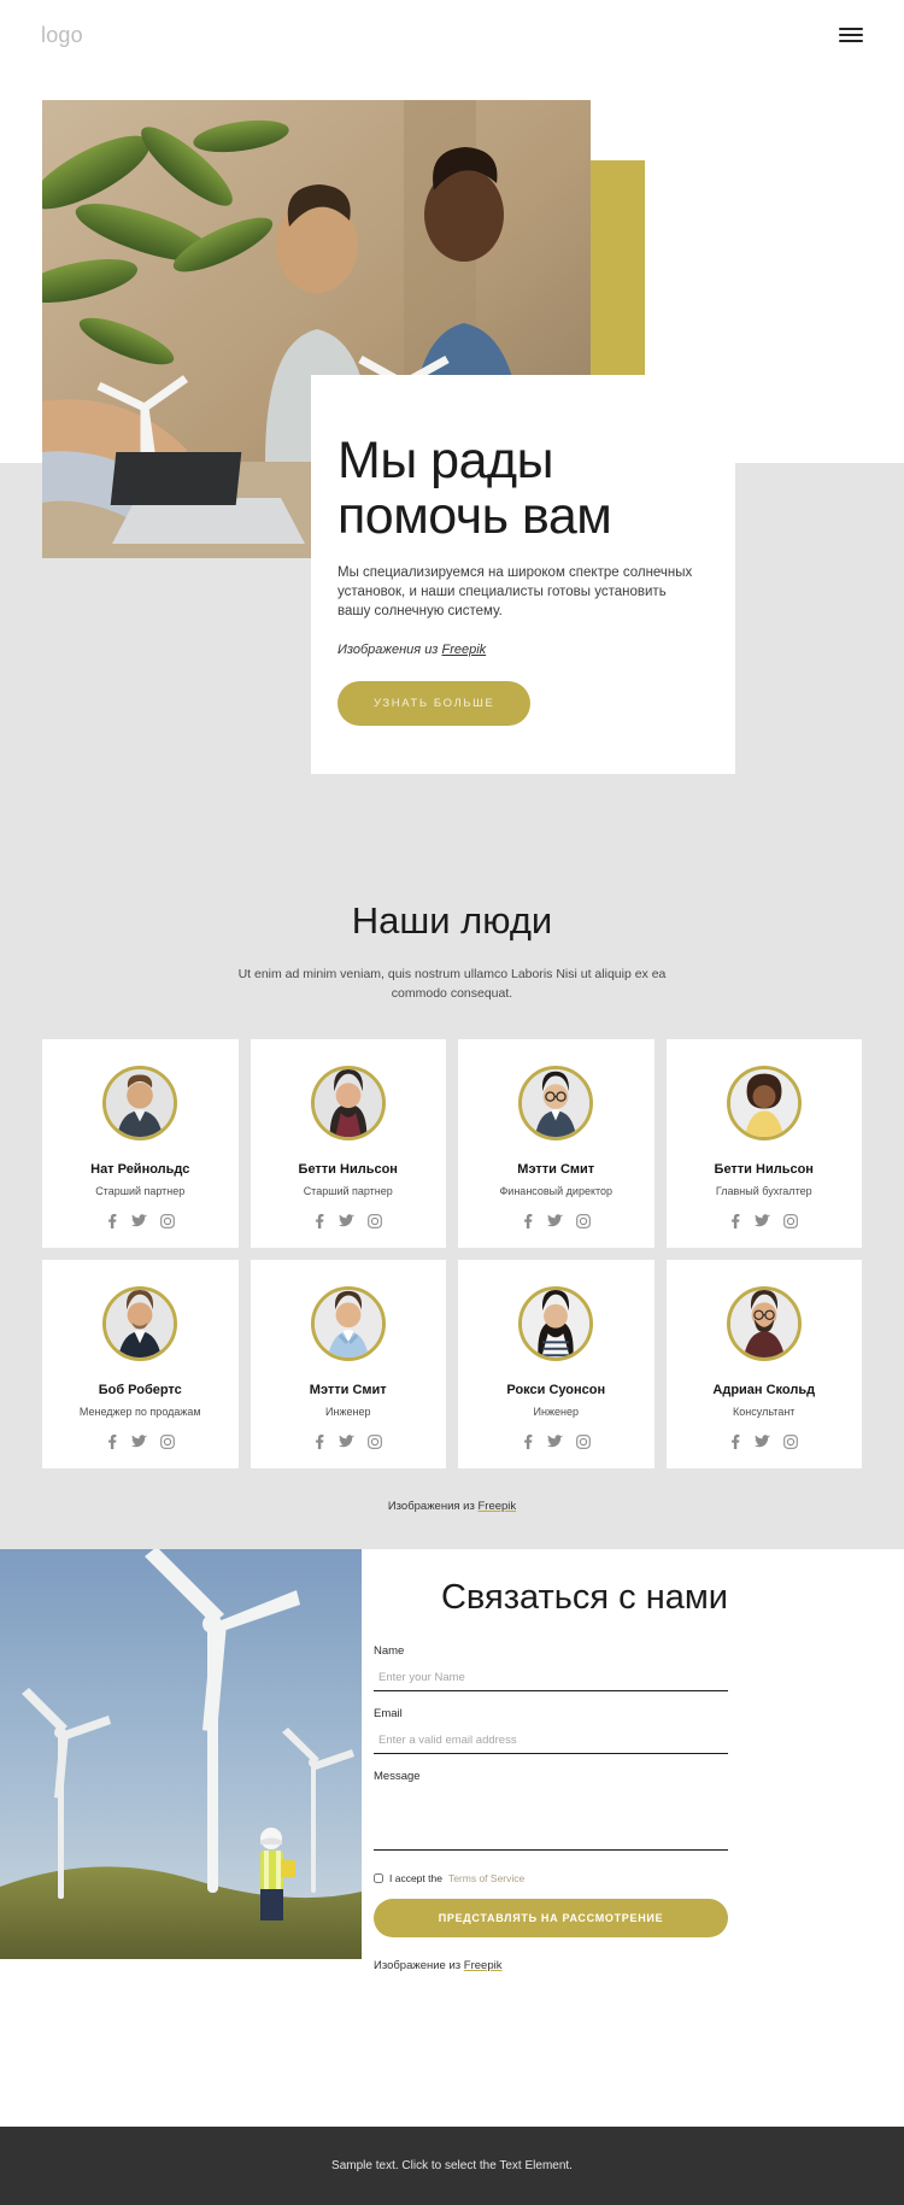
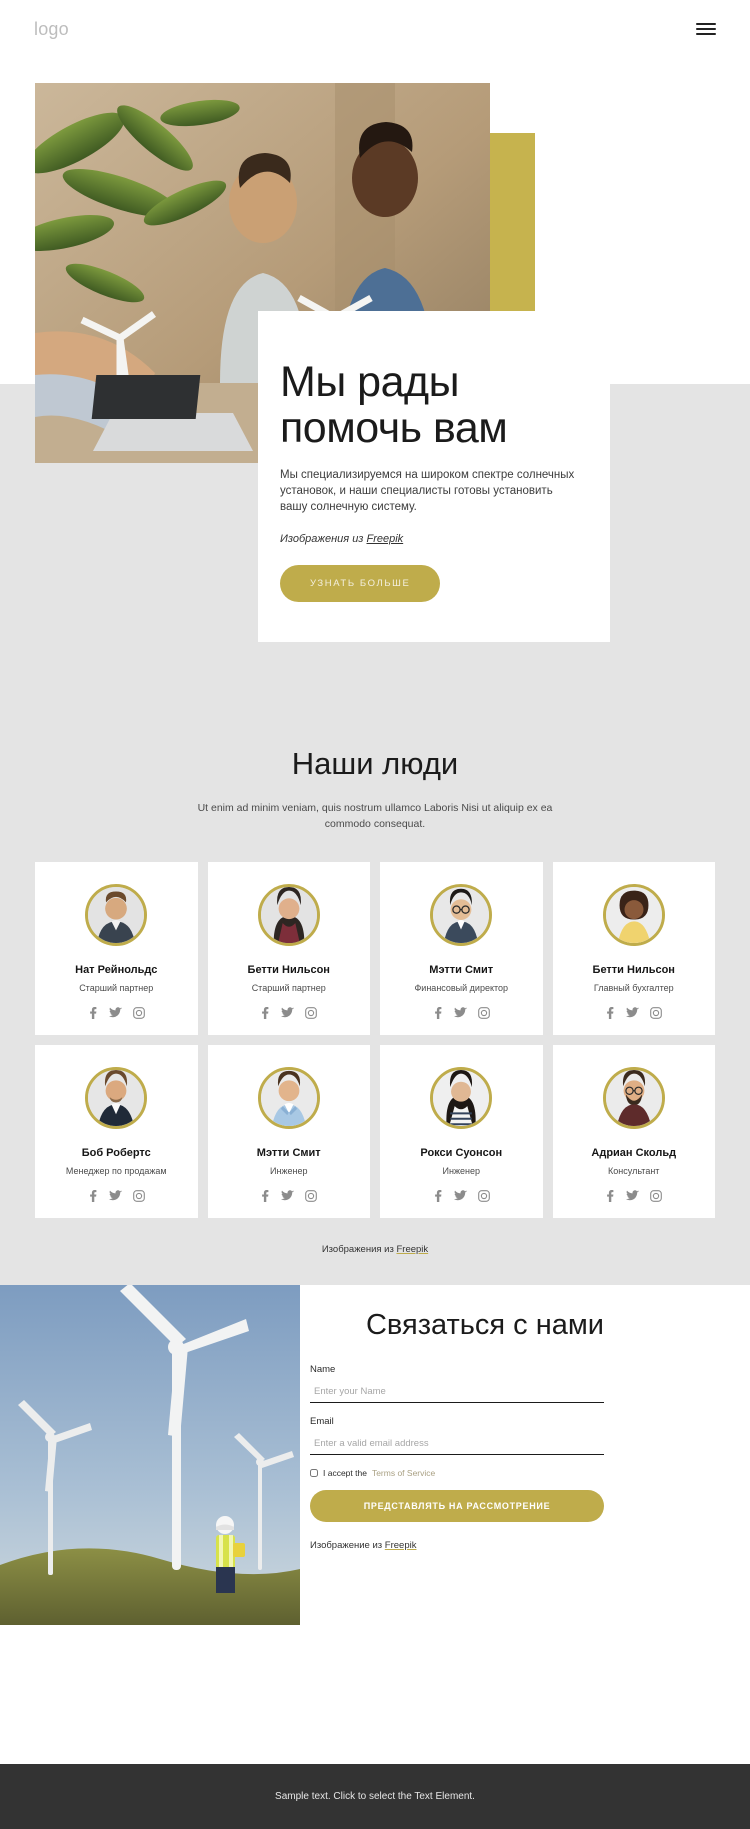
  logo
  Мы рады
  помочь вам
  Мы специализируемся на широком спектре солнечных установок, и наши специалисты готовы установить вашу солнечную систему.
  Изображения из Freepik
  УЗНАТЬ БОЛЬШЕ
  Наши люди
  Ut enim ad minim veniam, quis nostrum ullamco Laboris Nisi ut aliquip ex ea commodo consequat.
  Нат Рейнольдс
  Старший партнер
  Бетти Нильсон
  Старший партнер
  Мэтти Смит
  Финансовый директор
  Бетти Нильсон
  Главный бухгалтер
  Боб Робертс
  Менеджер по продажам
  Мэтти Смит
  Инженер
  Рокси Суонсон
  Инженер
  Адриан Скольд
  Консультант
  Изображения из Freepik
  Связаться с нами
  Name
  Enter your Name
  Email
  Enter a valid email address
- Message
  I accept the
  Terms of Service
  ПРЕДСТАВЛЯТЬ НА РАССМОТРЕНИЕ
  Изображение из Freepik
  Sample text. Click to select the Text Element.
